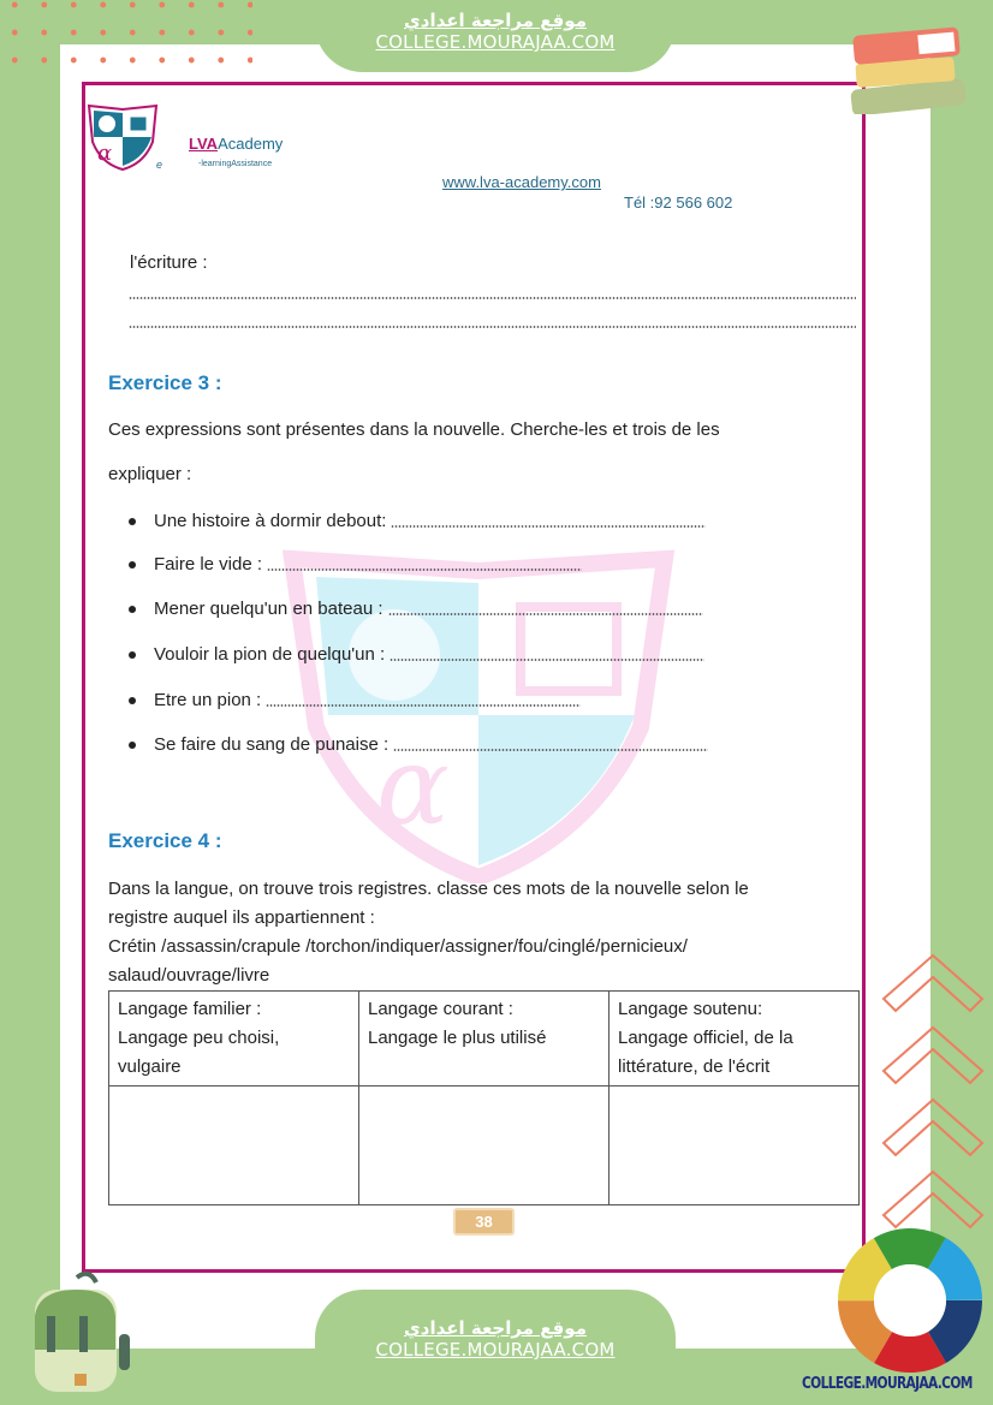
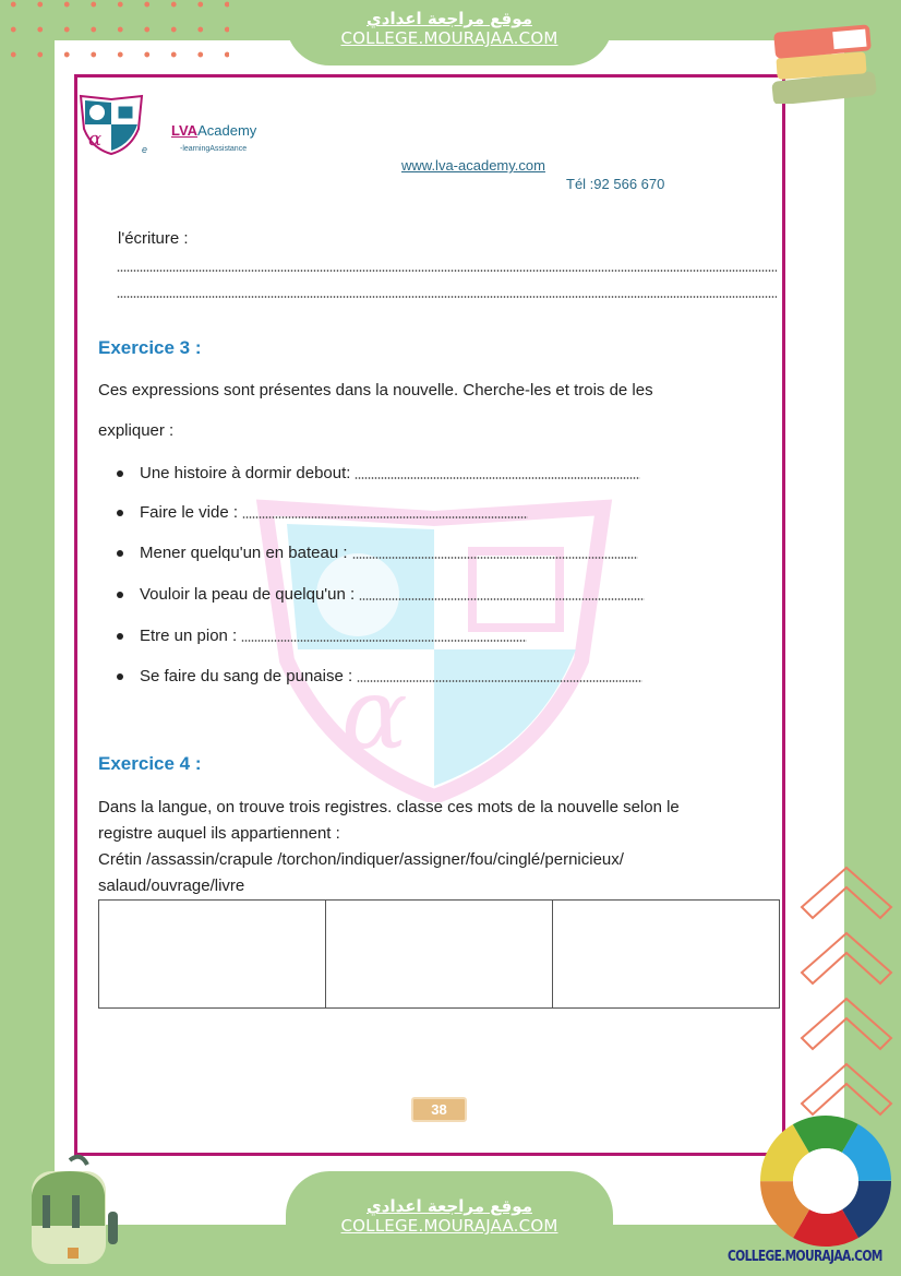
  موقع مراجعة اعدادي
  COLLEGE.MOURAJAA.COM
  α
  α
  e
  LVAAcademy
  www.lva-academy.com
- Tél :92 566 602
+ Tél :92 566 670
  l'écriture :
  Exercice 3 :
  Ces expressions sont présentes dans la nouvelle. Cherche-les et trois de les
  expliquer :
  Une histoire à dormir debout:
  Faire le vide :
  Mener quelqu'un en bateau :
- Vouloir la pion de quelqu'un :
+ Vouloir la peau de quelqu'un :
  Etre un pion :
  Se faire du sang de punaise :
  Exercice 4 :
  Dans la langue, on trouve trois registres. classe ces mots de la nouvelle selon le
  registre auquel ils appartiennent :
  Crétin /assassin/crapule /torchon/indiquer/assigner/fou/cinglé/pernicieux/
  salaud/ouvrage/livre
- Langage familier : Langage peu choisi, vulgaire	Langage courant : Langage le plus utilisé	Langage soutenu: Langage officiel, de la littérature, de l'écrit
  38
  موقع مراجعة اعدادي
  COLLEGE.MOURAJAA.COM
  COLLEGE.MOURAJAA.COM
